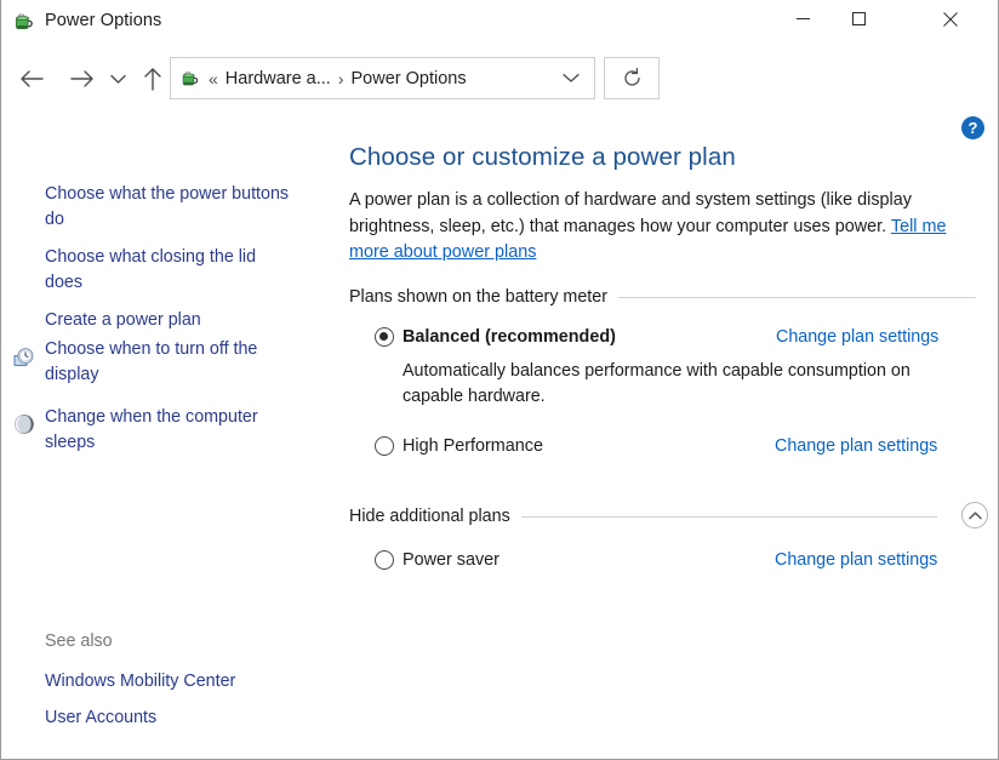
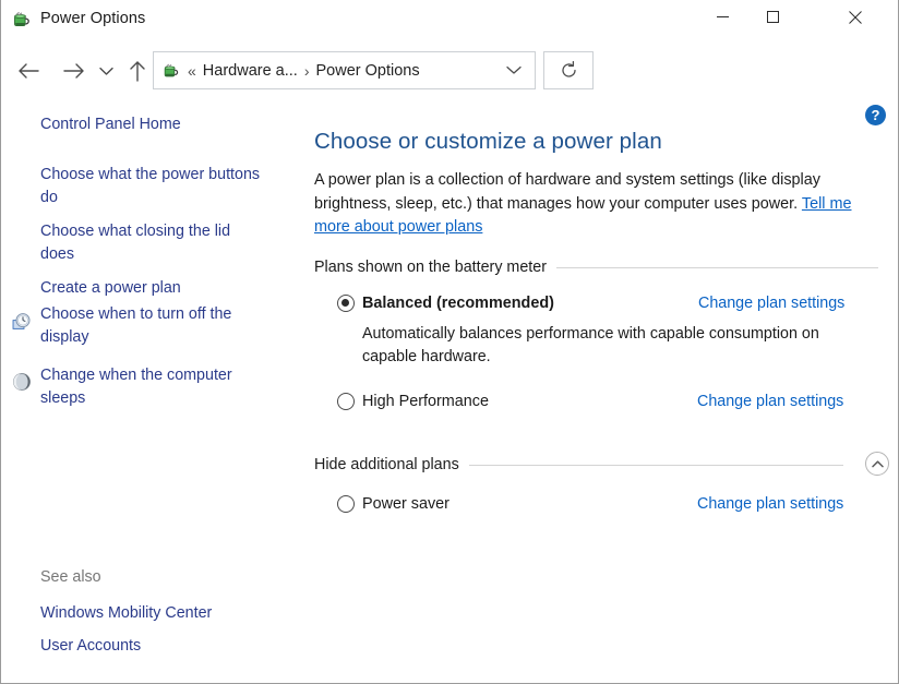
  Power Options
  «
  Hardware a...
  ›
  Power Options
  ?
+ Control Panel Home
  Choose what the power buttons do
  Choose what closing the lid does
  Create a power plan
  Choose when to turn off the display
  Change when the computer sleeps
  See also
  Windows Mobility Center
  User Accounts
  Choose or customize a power plan
  A power plan is a collection of hardware and system settings (like display brightness, sleep, etc.) that manages how your computer uses power. Tell me more about power plans
  Plans shown on the battery meter
  Balanced (recommended)
  Change plan settings
  Automatically balances performance with capable consumption on capable hardware.
  High Performance
  Change plan settings
  Hide additional plans
  Power saver
  Change plan settings
